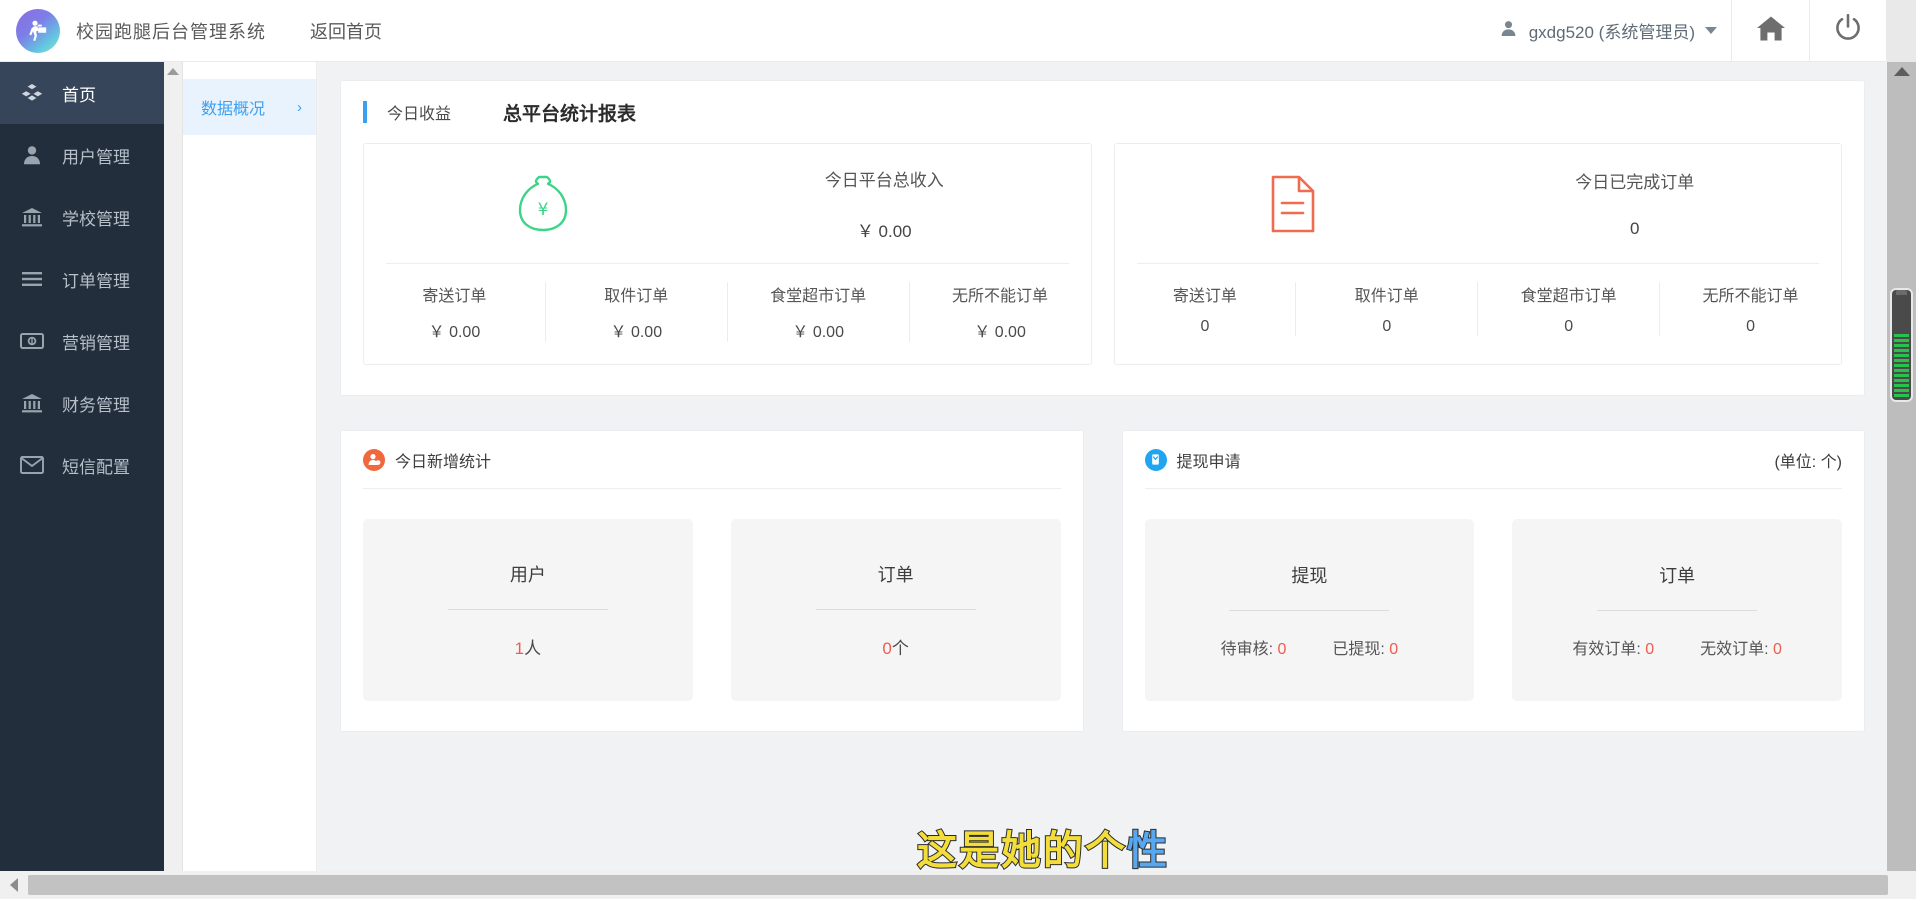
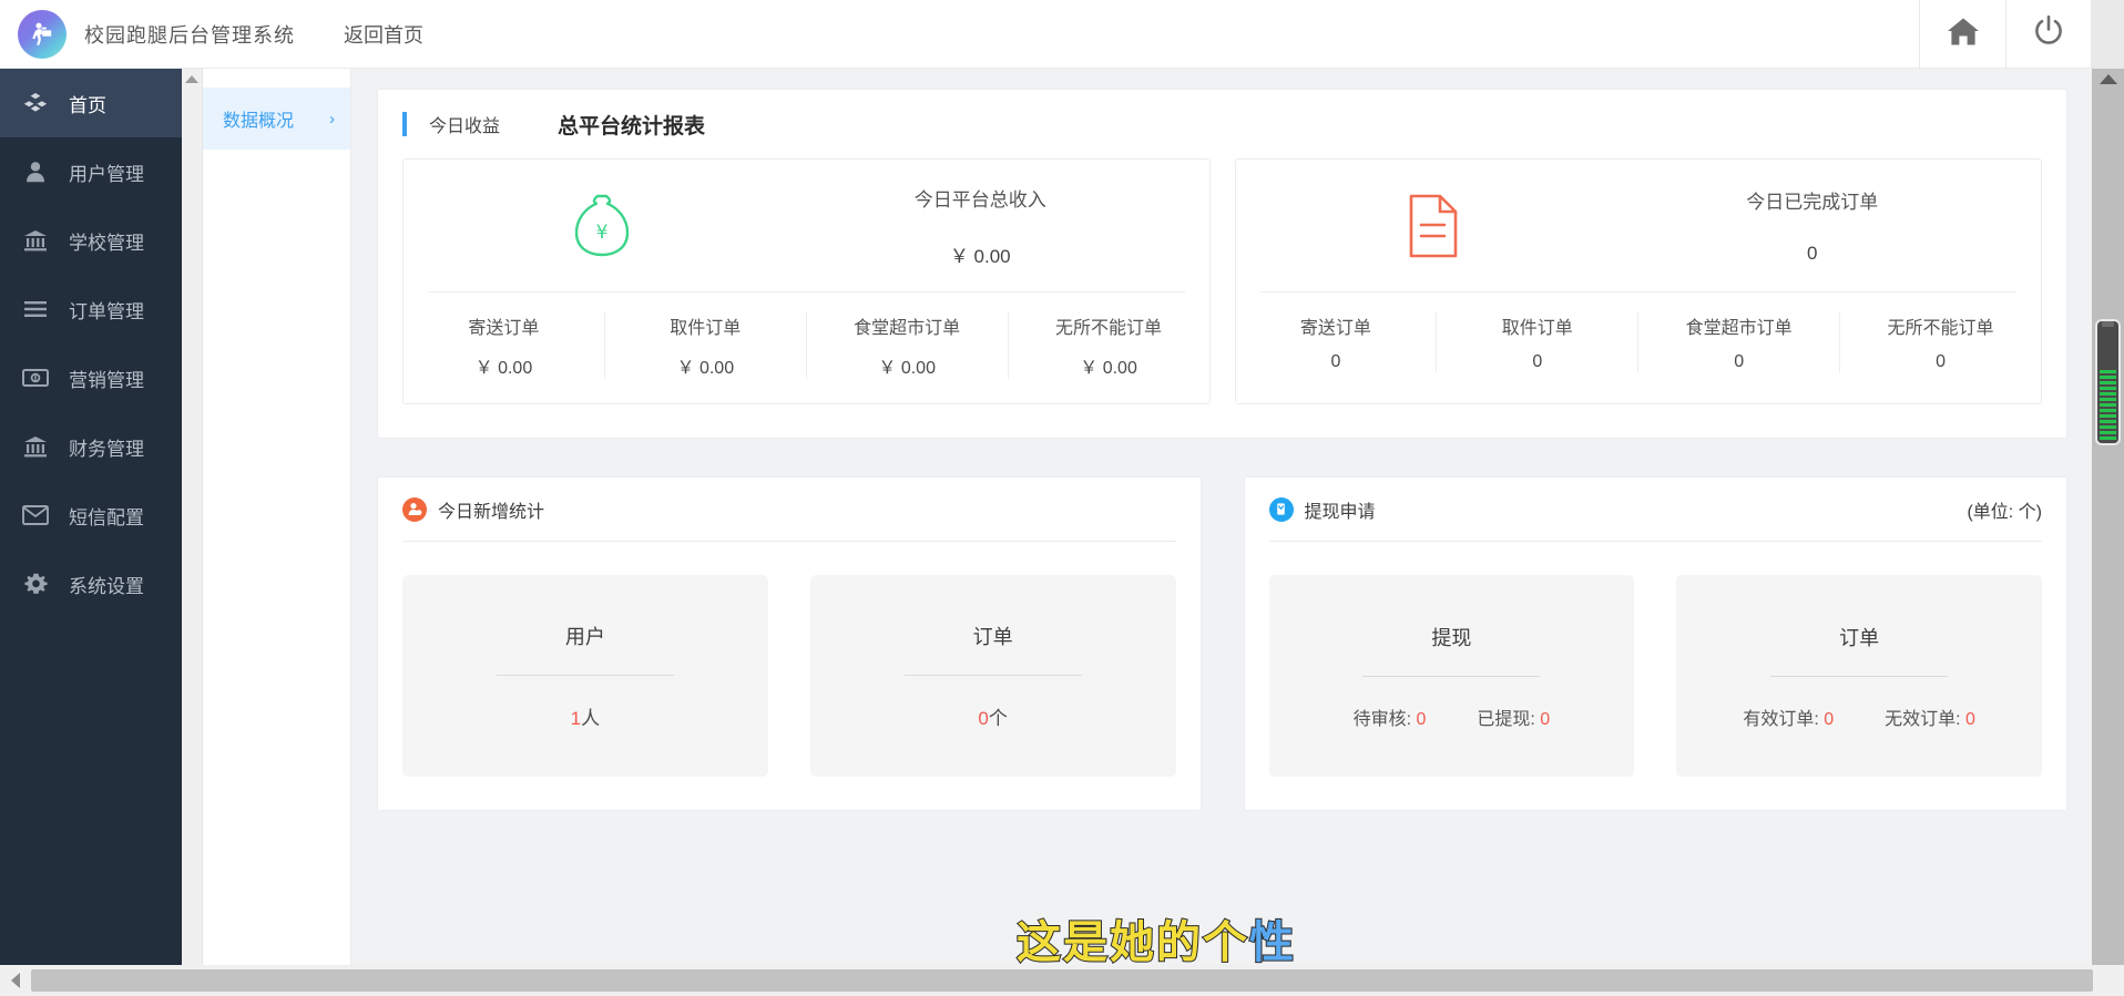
  校园跑腿后台管理系统
  返回首页
- gxdg520 (系统管理员)
  首页
  用户管理
  学校管理
  订单管理
  营销管理
  财务管理
  短信配置
+ 系统设置
  数据概况
  ›
  今日收益
  总平台统计报表
  ¥
  今日平台总收入
  ￥ 0.00
  寄送订单
  ￥ 0.00
  取件订单
  ￥ 0.00
  食堂超市订单
  ￥ 0.00
  无所不能订单
  ￥ 0.00
  今日已完成订单
  0
  寄送订单
  0
  取件订单
  0
  食堂超市订单
  0
  无所不能订单
  0
  今日新增统计
  用户
  1人
  订单
  0个
  提现申请
  (单位: 个)
  提现
  待审核: 0
  已提现: 0
  订单
  有效订单: 0
  无效订单: 0
  这是她的个性
